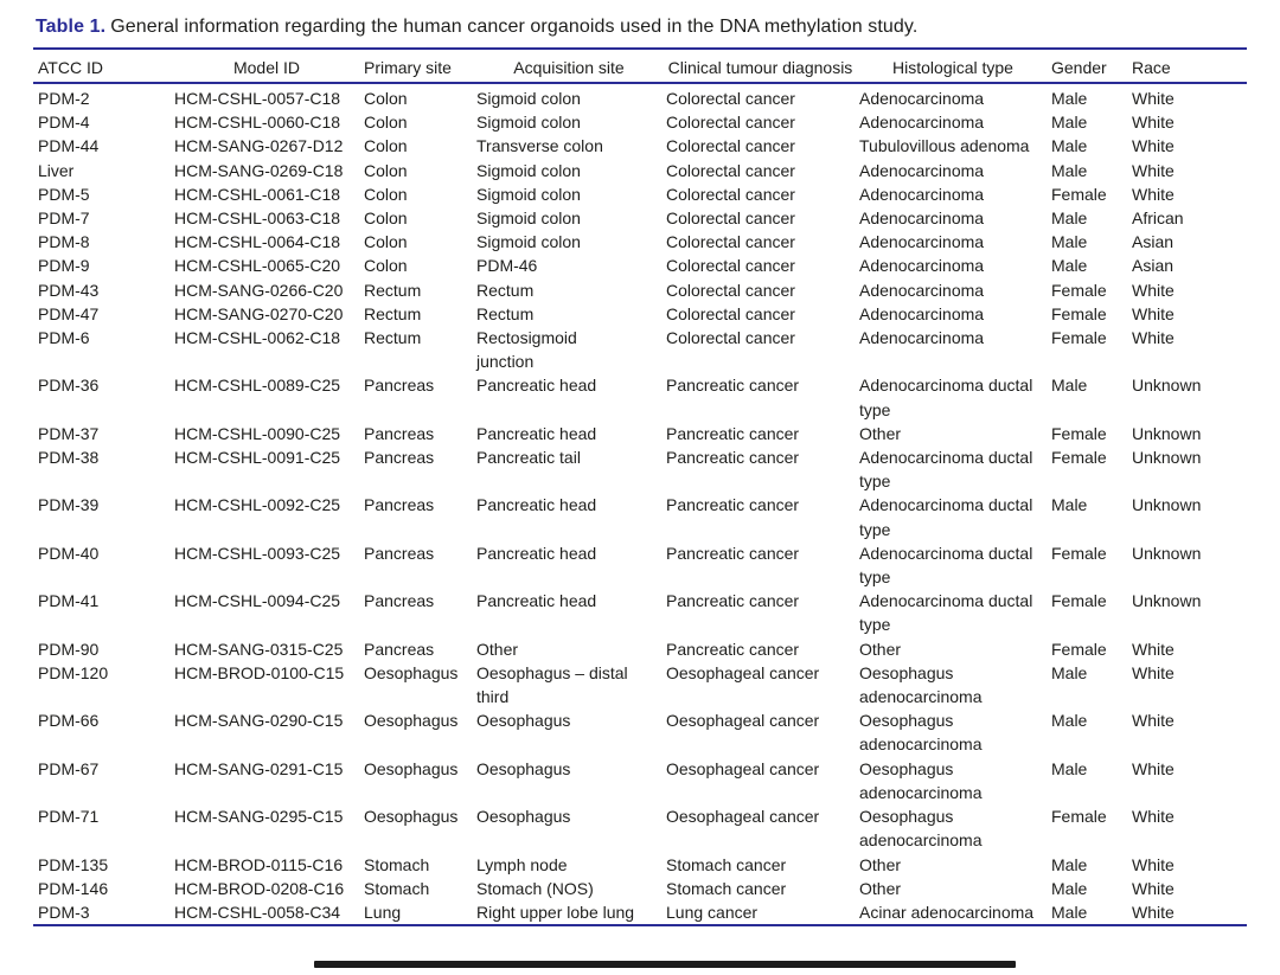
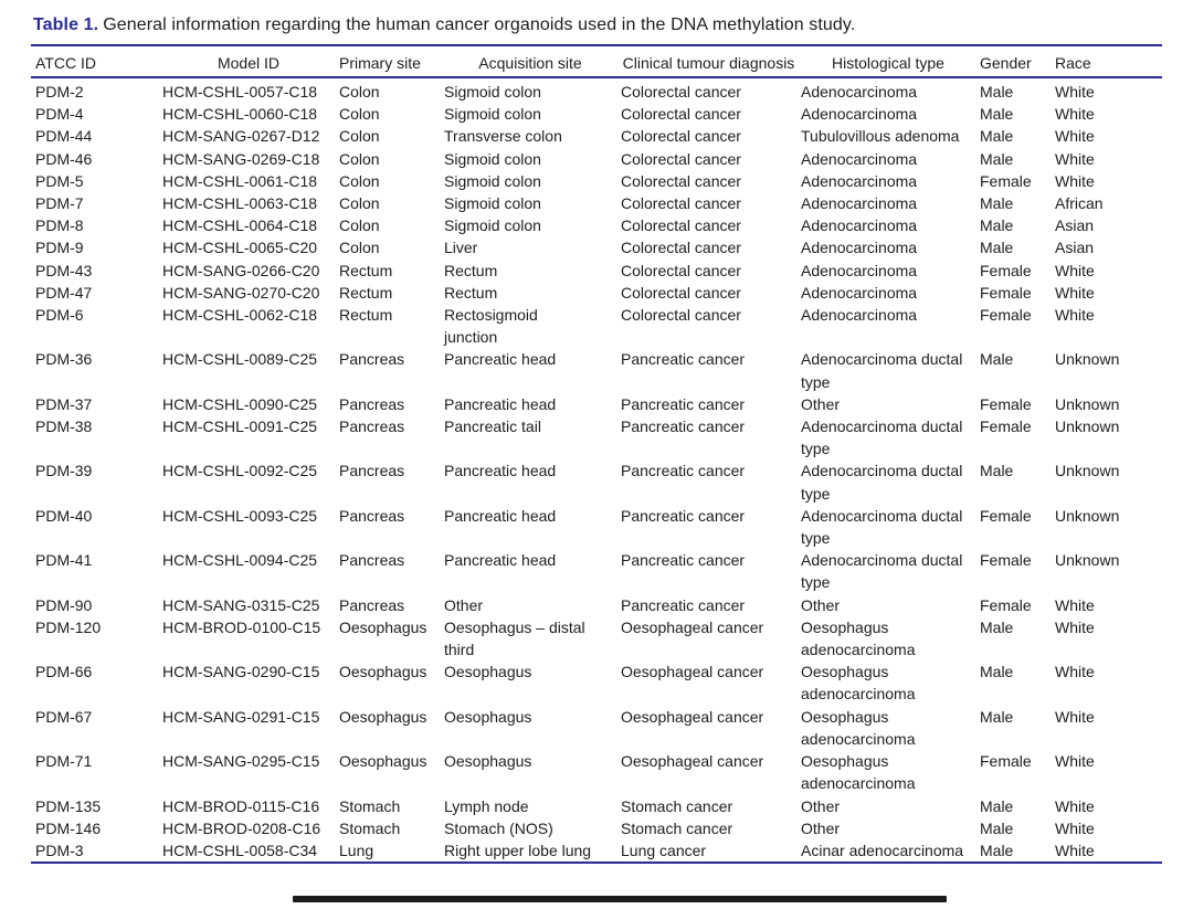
  Table 1. General information regarding the human cancer organoids used in the DNA methylation study.
  ATCC ID	Model ID	Primary site	Acquisition site	Clinical tumour diagnosis	Histological type	Gender	Race
  PDM-2	HCM-CSHL-0057-C18	Colon	Sigmoid colon	Colorectal cancer	Adenocarcinoma	Male	White
  PDM-4	HCM-CSHL-0060-C18	Colon	Sigmoid colon	Colorectal cancer	Adenocarcinoma	Male	White
  PDM-44	HCM-SANG-0267-D12	Colon	Transverse colon	Colorectal cancer	Tubulovillous adenoma	Male	White
- Liver	HCM-SANG-0269-C18	Colon	Sigmoid colon	Colorectal cancer	Adenocarcinoma	Male	White
+ PDM-46	HCM-SANG-0269-C18	Colon	Sigmoid colon	Colorectal cancer	Adenocarcinoma	Male	White
  PDM-5	HCM-CSHL-0061-C18	Colon	Sigmoid colon	Colorectal cancer	Adenocarcinoma	Female	White
  PDM-7	HCM-CSHL-0063-C18	Colon	Sigmoid colon	Colorectal cancer	Adenocarcinoma	Male	African
  PDM-8	HCM-CSHL-0064-C18	Colon	Sigmoid colon	Colorectal cancer	Adenocarcinoma	Male	Asian
- PDM-9	HCM-CSHL-0065-C20	Colon	PDM-46	Colorectal cancer	Adenocarcinoma	Male	Asian
+ PDM-9	HCM-CSHL-0065-C20	Colon	Liver	Colorectal cancer	Adenocarcinoma	Male	Asian
  PDM-43	HCM-SANG-0266-C20	Rectum	Rectum	Colorectal cancer	Adenocarcinoma	Female	White
  PDM-47	HCM-SANG-0270-C20	Rectum	Rectum	Colorectal cancer	Adenocarcinoma	Female	White
  PDM-6	HCM-CSHL-0062-C18	Rectum	Rectosigmoid junction	Colorectal cancer	Adenocarcinoma	Female	White
  PDM-36	HCM-CSHL-0089-C25	Pancreas	Pancreatic head	Pancreatic cancer	Adenocarcinoma ductal type	Male	Unknown
  PDM-37	HCM-CSHL-0090-C25	Pancreas	Pancreatic head	Pancreatic cancer	Other	Female	Unknown
  PDM-38	HCM-CSHL-0091-C25	Pancreas	Pancreatic tail	Pancreatic cancer	Adenocarcinoma ductal type	Female	Unknown
  PDM-39	HCM-CSHL-0092-C25	Pancreas	Pancreatic head	Pancreatic cancer	Adenocarcinoma ductal type	Male	Unknown
  PDM-40	HCM-CSHL-0093-C25	Pancreas	Pancreatic head	Pancreatic cancer	Adenocarcinoma ductal type	Female	Unknown
  PDM-41	HCM-CSHL-0094-C25	Pancreas	Pancreatic head	Pancreatic cancer	Adenocarcinoma ductal type	Female	Unknown
  PDM-90	HCM-SANG-0315-C25	Pancreas	Other	Pancreatic cancer	Other	Female	White
  PDM-120	HCM-BROD-0100-C15	Oesophagus	Oesophagus – distal third	Oesophageal cancer	Oesophagus adenocarcinoma	Male	White
  PDM-66	HCM-SANG-0290-C15	Oesophagus	Oesophagus	Oesophageal cancer	Oesophagus adenocarcinoma	Male	White
  PDM-67	HCM-SANG-0291-C15	Oesophagus	Oesophagus	Oesophageal cancer	Oesophagus adenocarcinoma	Male	White
  PDM-71	HCM-SANG-0295-C15	Oesophagus	Oesophagus	Oesophageal cancer	Oesophagus adenocarcinoma	Female	White
  PDM-135	HCM-BROD-0115-C16	Stomach	Lymph node	Stomach cancer	Other	Male	White
  PDM-146	HCM-BROD-0208-C16	Stomach	Stomach (NOS)	Stomach cancer	Other	Male	White
  PDM-3	HCM-CSHL-0058-C34	Lung	Right upper lobe lung	Lung cancer	Acinar adenocarcinoma	Male	White
